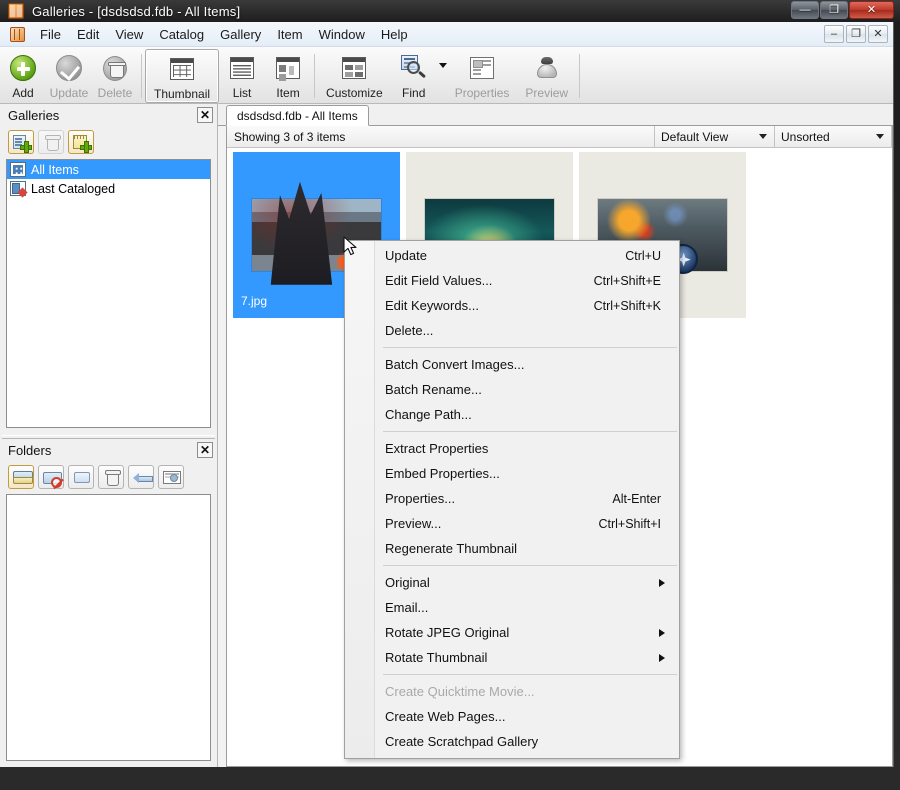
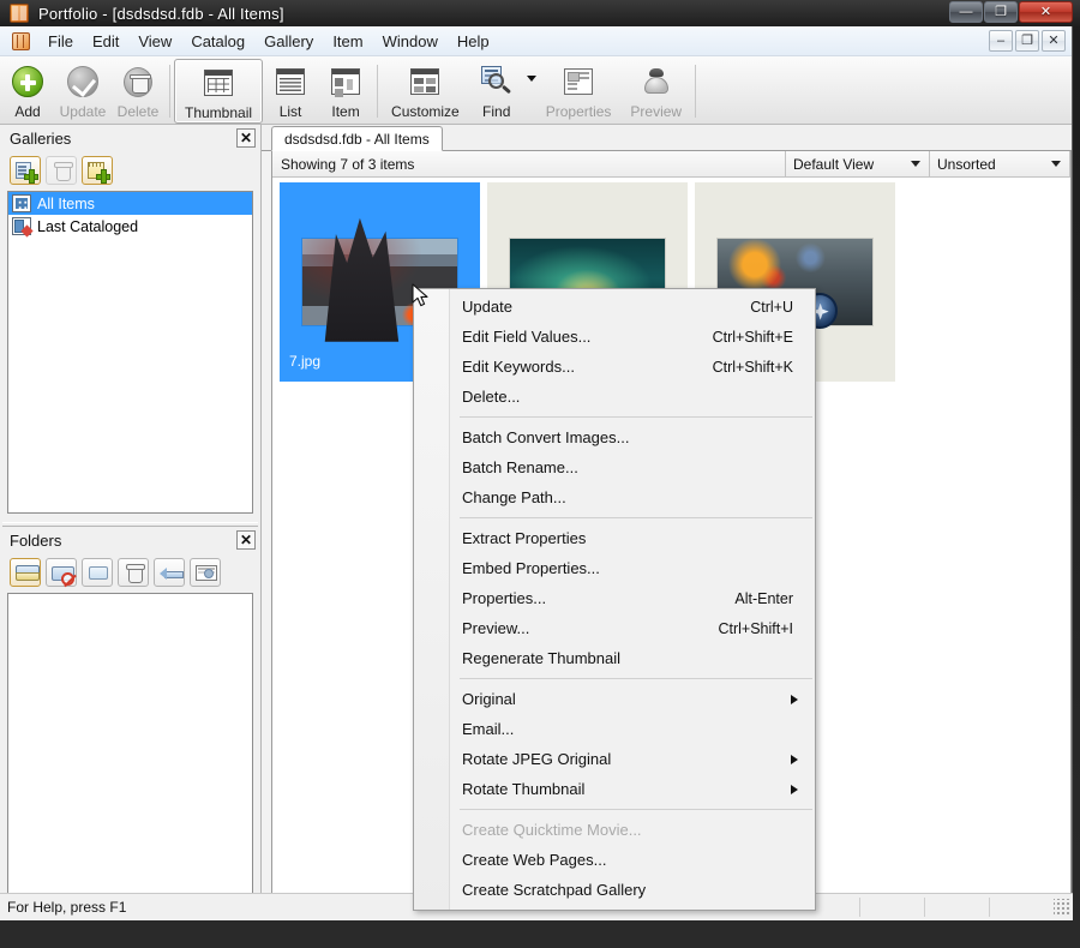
- Galleries - [dsdsdsd.fdb - All Items]
+ Portfolio - [dsdsdsd.fdb - All Items]
  —
  ❐
  ✕
  File
  Edit
  View
  Catalog
  Gallery
  Item
  Window
  Help
  –
  ❐
  ✕
  Add
  Update
  Delete
  Thumbnail
  List
  Item
  Customize
  Find
  Properties
  Preview
  Galleries
  ✕
  All Items
  Last Cataloged
  Folders
  ✕
  dsdsdsd.fdb - All Items
- Showing 3 of 3 items
+ Showing 7 of 3 items
  Default View
  Unsorted
  7.jpg
+ For Help, press F1
  Update
  Ctrl+U
  Edit Field Values...
  Ctrl+Shift+E
  Edit Keywords...
  Ctrl+Shift+K
  Delete...
  Batch Convert Images...
  Batch Rename...
  Change Path...
  Extract Properties
  Embed Properties...
  Properties...
  Alt-Enter
  Preview...
  Ctrl+Shift+I
  Regenerate Thumbnail
  Original
  Email...
  Rotate JPEG Original
  Rotate Thumbnail
  Create Quicktime Movie...
  Create Web Pages...
  Create Scratchpad Gallery
